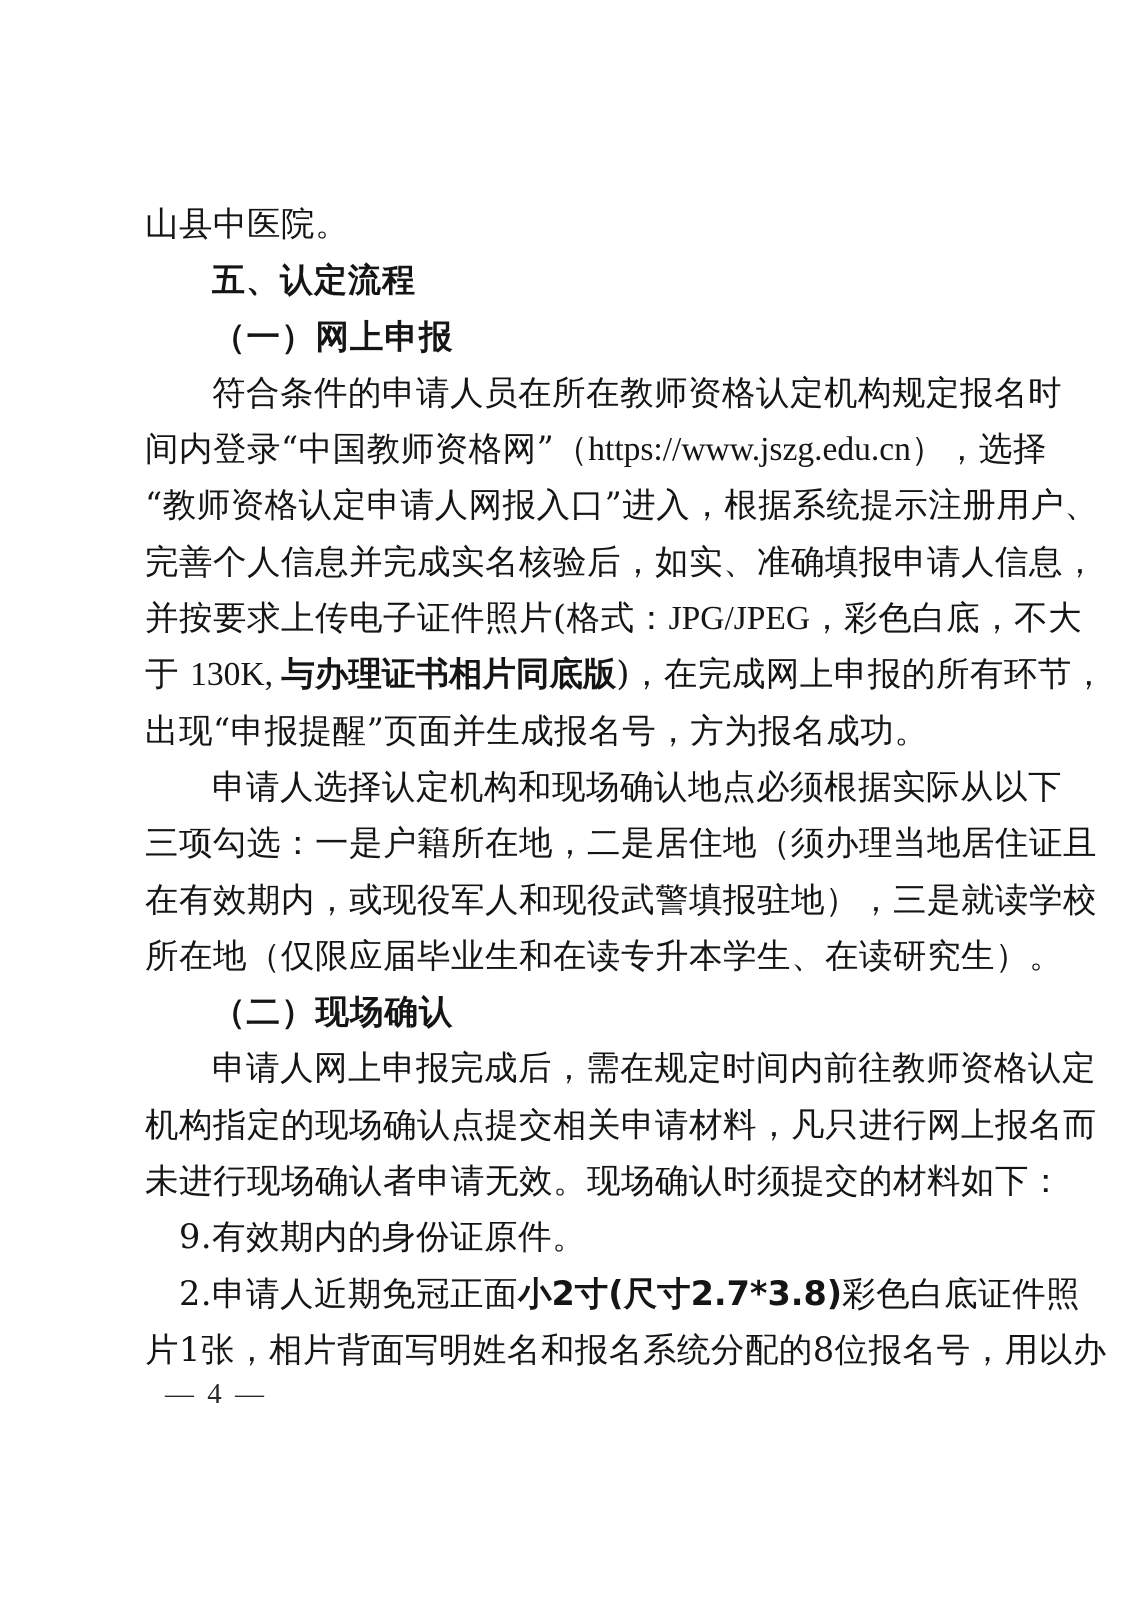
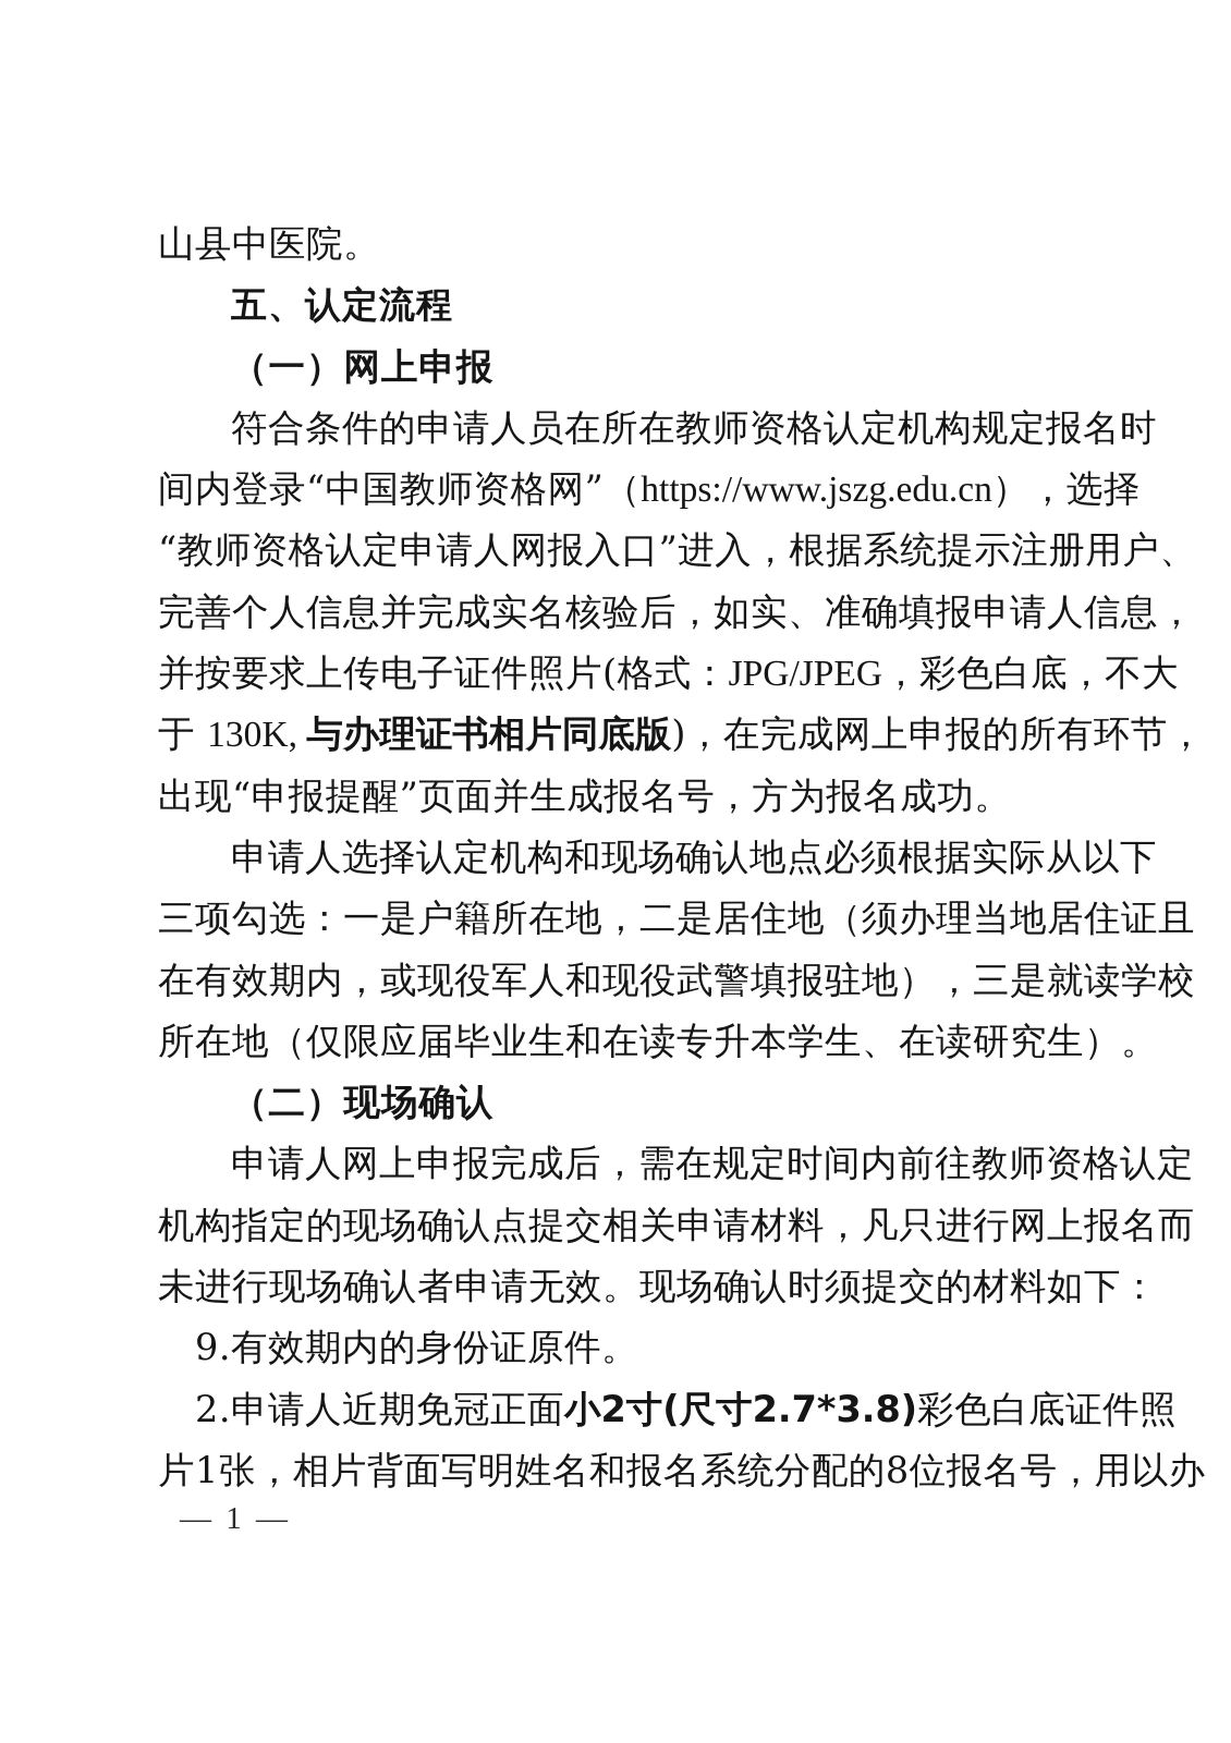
  山县中医院。
  五、认定流程
  （一）网上申报
  符合条件的申请人员在所在教师资格认定机构规定报名时
  间内登录“中国教师资格网”（https://www.jszg.edu.cn），选择
  “教师资格认定申请人网报入口”进入，根据系统提示注册用户、
  完善个人信息并完成实名核验后，如实、准确填报申请人信息，
  并按要求上传电子证件照片(格式：JPG/JPEG，彩色白底，不大
  于 130K, 与办理证书相片同底版)，在完成网上申报的所有环节，
  出现“申报提醒”页面并生成报名号，方为报名成功。
  申请人选择认定机构和现场确认地点必须根据实际从以下
  三项勾选：一是户籍所在地，二是居住地（须办理当地居住证且
  在有效期内，或现役军人和现役武警填报驻地），三是就读学校
  所在地（仅限应届毕业生和在读专升本学生、在读研究生）。
  （二）现场确认
  申请人网上申报完成后，需在规定时间内前往教师资格认定
  机构指定的现场确认点提交相关申请材料，凡只进行网上报名而
  未进行现场确认者申请无效。现场确认时须提交的材料如下：
  9.有效期内的身份证原件。
  2.申请人近期免冠正面小2寸(尺寸2.7*3.8)彩色白底证件照
  片1张，相片背面写明姓名和报名系统分配的8位报名号，用以办
- — 4 —
+ — 1 —
